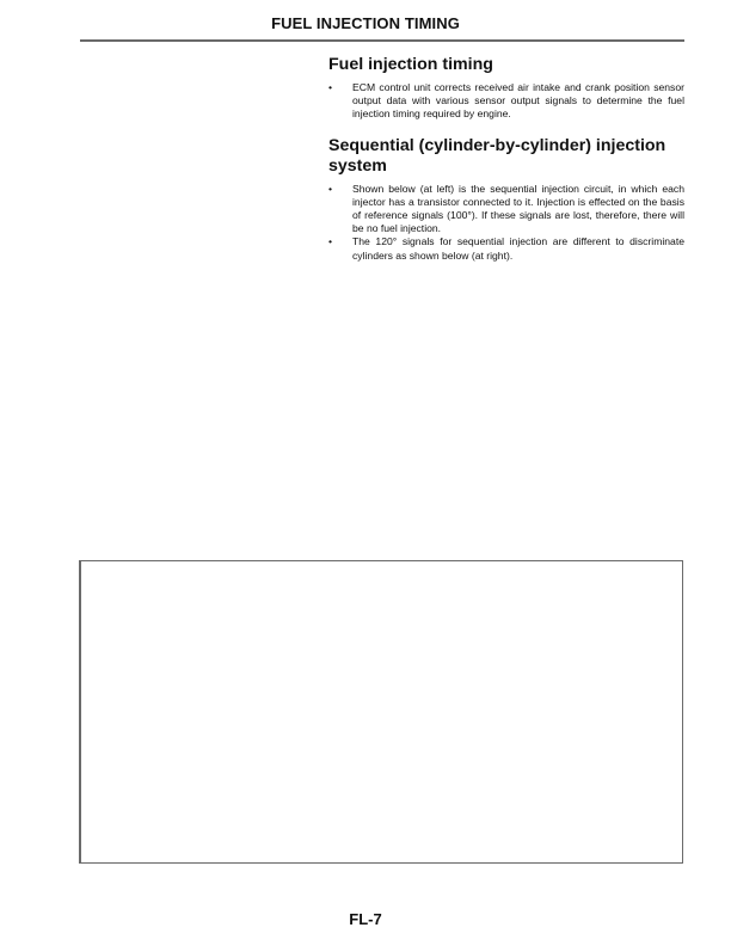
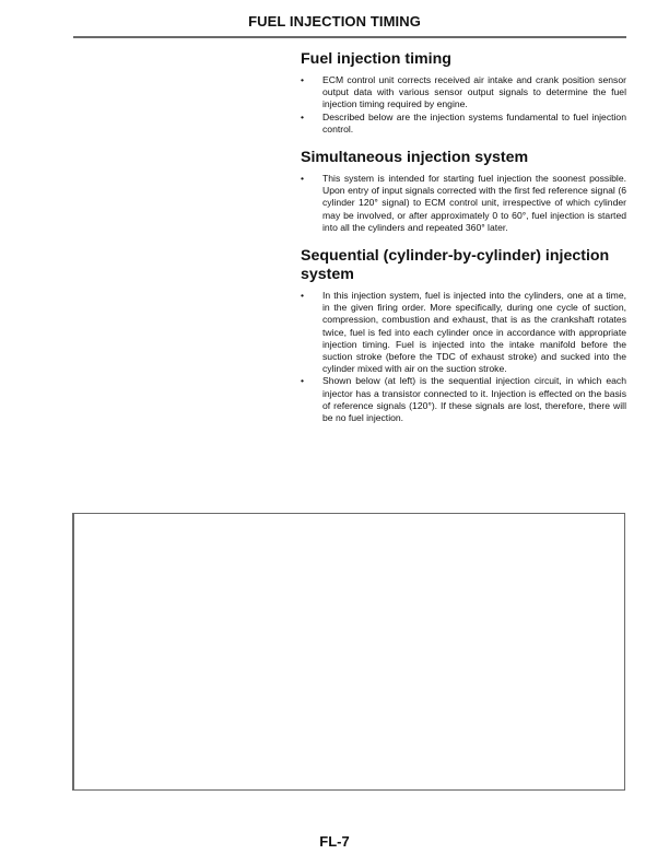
  FUEL INJECTION TIMING
  Fuel injection timing
  ECM control unit corrects received air intake and crank position sensor output data with various sensor output signals to determine the fuel injection timing required by engine.
+ Described below are the injection systems fundamental to fuel injection control.
+ Simultaneous injection system
+ This system is intended for starting fuel injection the soonest possible. Upon entry of input signals corrected with the first fed reference signal (6 cylinder 120° signal) to ECM control unit, irrespective of which cylinder may be involved, or after approximately 0 to 60°, fuel injection is started into all the cylinders and repeated 360° later.
  Sequential (cylinder-by-cylinder) injection system
+ In this injection system, fuel is injected into the cylinders, one at a time, in the given firing order. More specifically, during one cycle of suction, compression, combustion and exhaust, that is as the crankshaft rotates twice, fuel is fed into each cylinder once in accordance with appropriate injection timing. Fuel is injected into the intake manifold before the suction stroke (before the TDC of exhaust stroke) and sucked into the cylinder mixed with air on the suction stroke.
- Shown below (at left) is the sequential injection circuit, in which each injector has a transistor connected to it. Injection is effected on the basis of reference signals (100°). If these signals are lost, therefore, there will be no fuel injection.
+ Shown below (at left) is the sequential injection circuit, in which each injector has a transistor connected to it. Injection is effected on the basis of reference signals (120°). If these signals are lost, therefore, there will be no fuel injection.
- The 120° signals for sequential injection are different to discriminate cylinders as shown below (at right).
  FL-7
